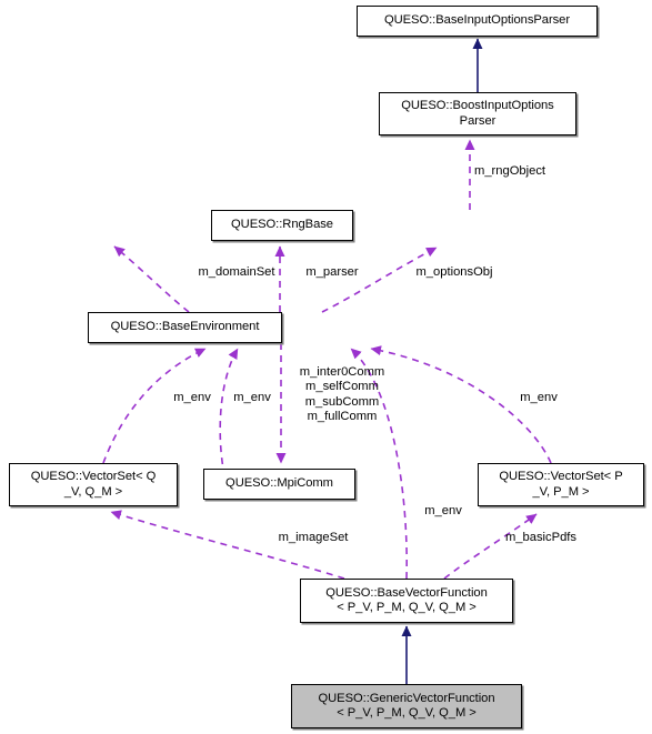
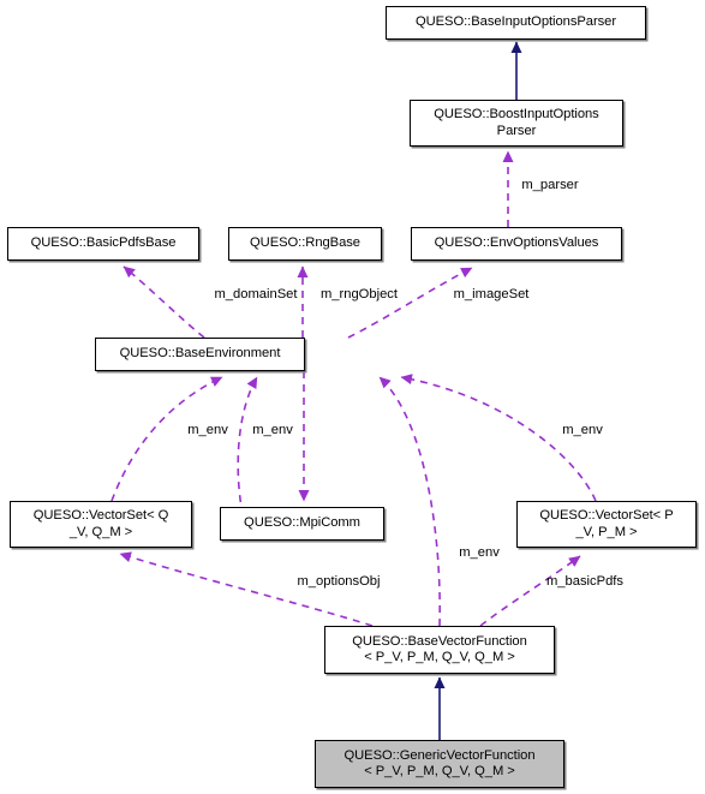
  QUESO::BaseInputOptionsParser
  QUESO::BoostInputOptions
  Parser
+ QUESO::BasicPdfsBase
  QUESO::RngBase
+ QUESO::EnvOptionsValues
  QUESO::BaseEnvironment
  QUESO::VectorSet< Q
  _V, Q_M >
  QUESO::MpiComm
  QUESO::VectorSet< P
  _V, P_M >
  QUESO::BaseVectorFunction
  < P_V, P_M, Q_V, Q_M >
  QUESO::GenericVectorFunction
  < P_V, P_M, Q_V, Q_M >
- m_rngObject
+ m_parser
  m_domainSet
- m_parser
+ m_rngObject
- m_optionsObj
+ m_imageSet
  m_env
  m_env
- m_inter0Comm
- m_selfComm
- m_subComm
- m_fullComm
  m_env
  m_env
- m_imageSet
+ m_optionsObj
  m_basicPdfs
